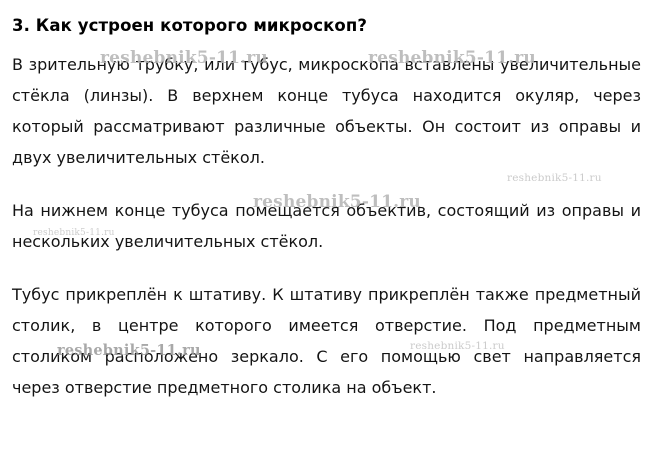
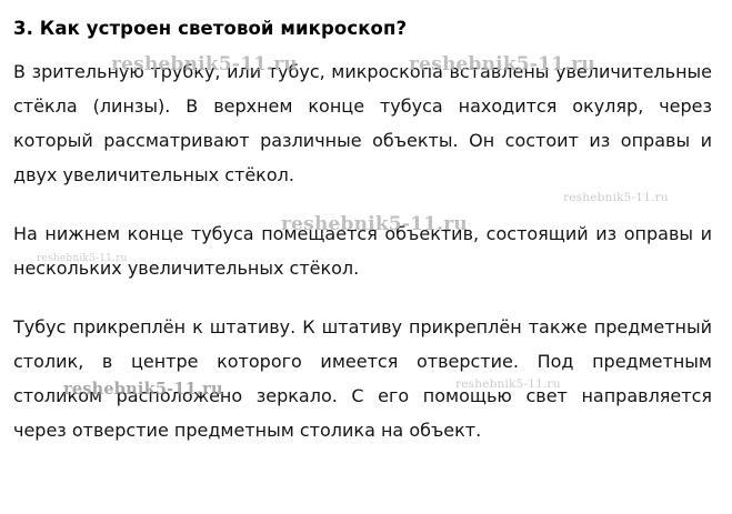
- 3. Как устроен которого микроскоп?
+ 3. Как устроен световой микроскоп?
  В зрительную трубку, или тубус, микроскопа вставлены увеличительные стёкла (линзы). В верхнем конце тубуса находится окуляр, через который рассматривают различные объекты. Он состоит из оправы и двух увеличительных стёкол.
  На нижнем конце тубуса помещается объектив, состоящий из оправы и нескольких увеличительных стёкол.
- Тубус прикреплён к штативу. К штативу прикреплён также предметный столик, в центре которого имеется отверстие. Под предметным столиком расположено зеркало. С его помощью свет направляется через отверстие предметного столика на объект.
+ Тубус прикреплён к штативу. К штативу прикреплён также предметный столик, в центре которого имеется отверстие. Под предметным столиком расположено зеркало. С его помощью свет направляется через отверстие предметным столика на объект.
  reshebnik5-11.ru
  reshebnik5-11.ru
  reshebnik5-11.ru
  reshebnik5-11.ru
  reshebnik5-11.ru
  reshebnik5-11.ru
  reshebnik5-11.ru
